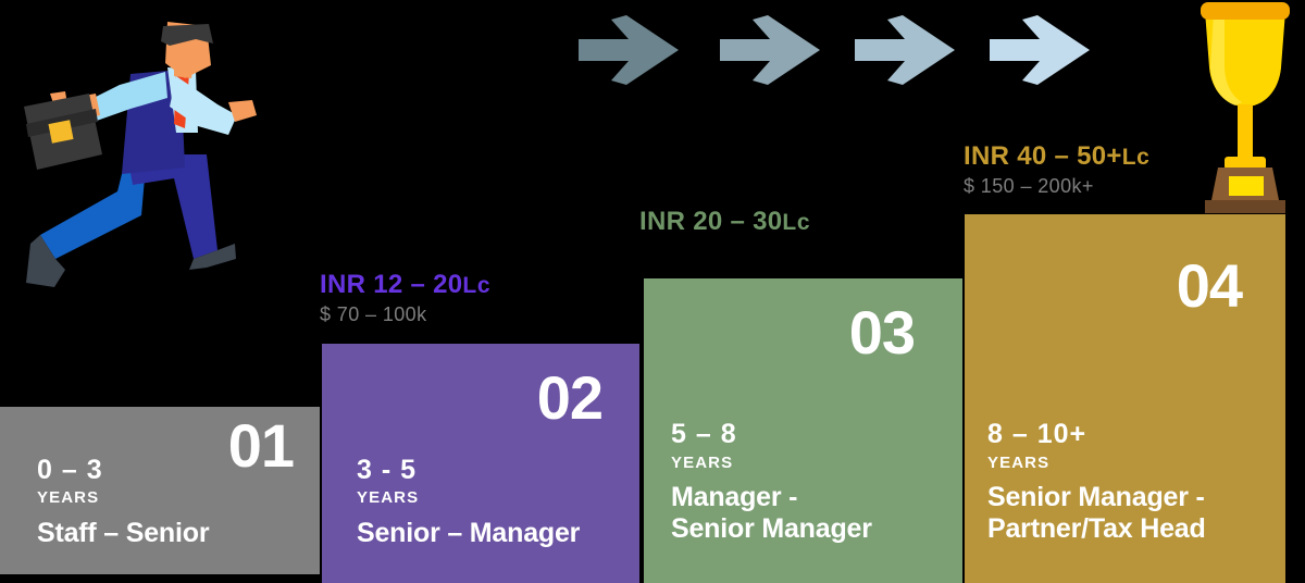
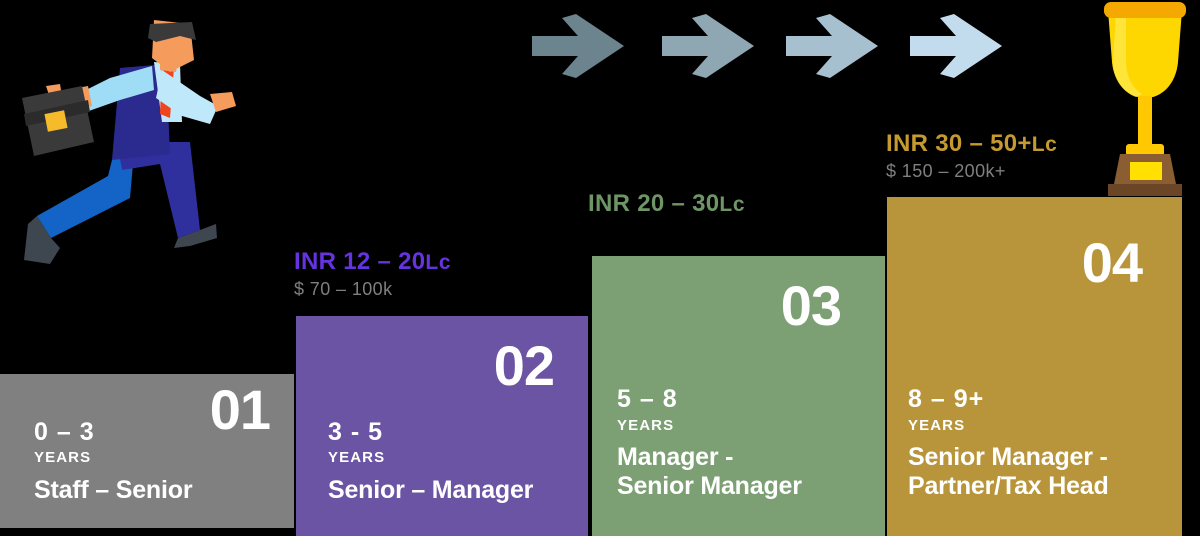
  INR 12 – 20Lc
  $ 70 – 100k
  INR 20 – 30Lc
- INR 40 – 50+Lc
+ INR 30 – 50+Lc
  $ 150 – 200k+
  01
  0 – 3
  YEARS
  Staff – Senior
  02
  3 - 5
  YEARS
  Senior – Manager
  03
  5 – 8
  YEARS
  Manager -
  Senior Manager
  04
- 8 – 10+
+ 8 – 9+
  YEARS
  Senior Manager -
  Partner/Tax Head
